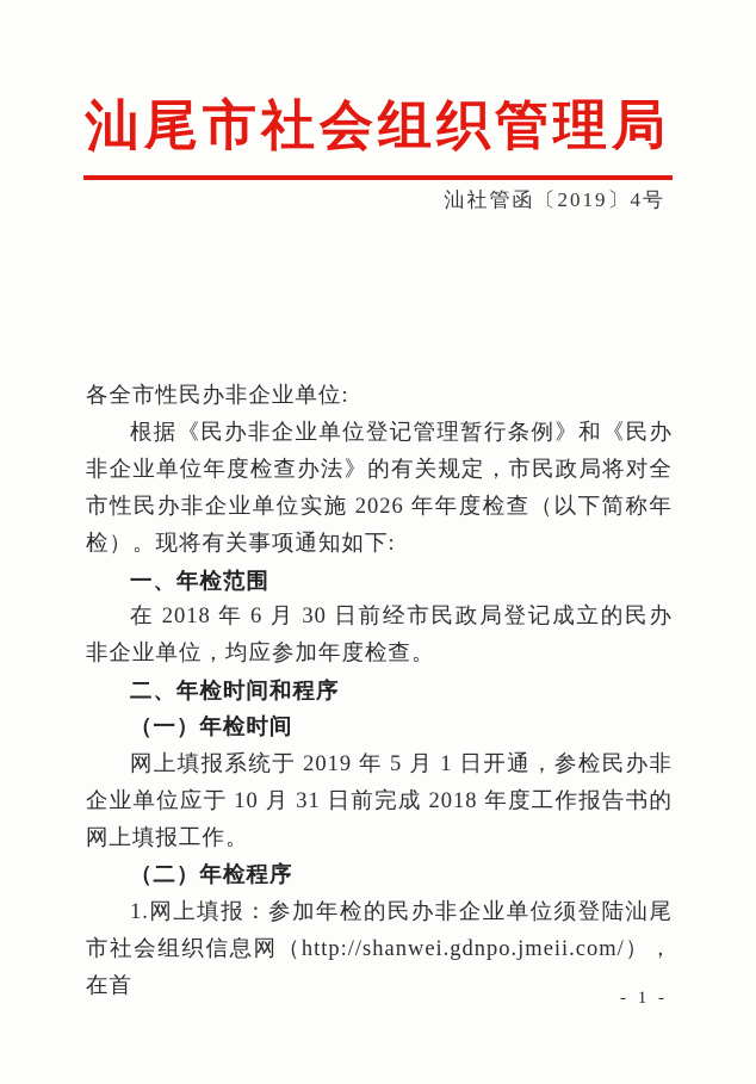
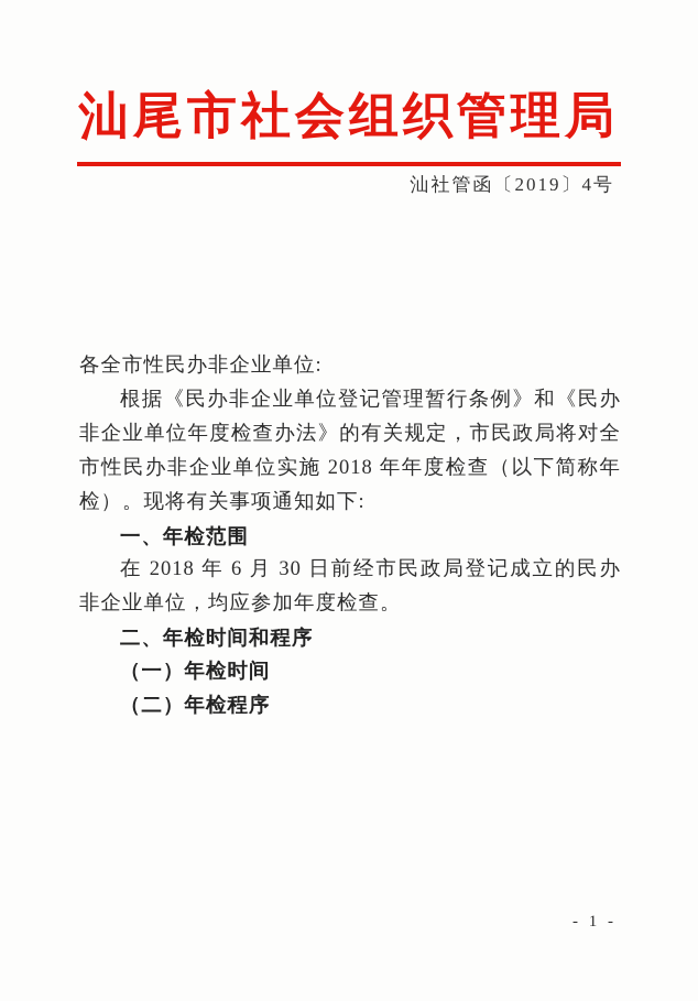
  汕尾市社会组织管理局
  汕社管函〔2019〕4号
  各全市性民办非企业单位:
- 根据《民办非企业单位登记管理暂行条例》和《民办非企业单位年度检查办法》的有关规定，市民政局将对全市性民办非企业单位实施 2026 年年度检查（以下简称年检）。现将有关事项通知如下:
+ 根据《民办非企业单位登记管理暂行条例》和《民办非企业单位年度检查办法》的有关规定，市民政局将对全市性民办非企业单位实施 2018 年年度检查（以下简称年检）。现将有关事项通知如下:
  一、年检范围
  在 2018 年 6 月 30 日前经市民政局登记成立的民办非企业单位，均应参加年度检查。
  二、年检时间和程序
  （一）年检时间
- 网上填报系统于 2019 年 5 月 1 日开通，参检民办非企业单位应于 10 月 31 日前完成 2018 年度工作报告书的网上填报工作。
  （二）年检程序
- 1.网上填报：参加年检的民办非企业单位须登陆汕尾市社会组织信息网（http://shanwei.gdnpo.jmeii.com/），在首
  - 1 -
